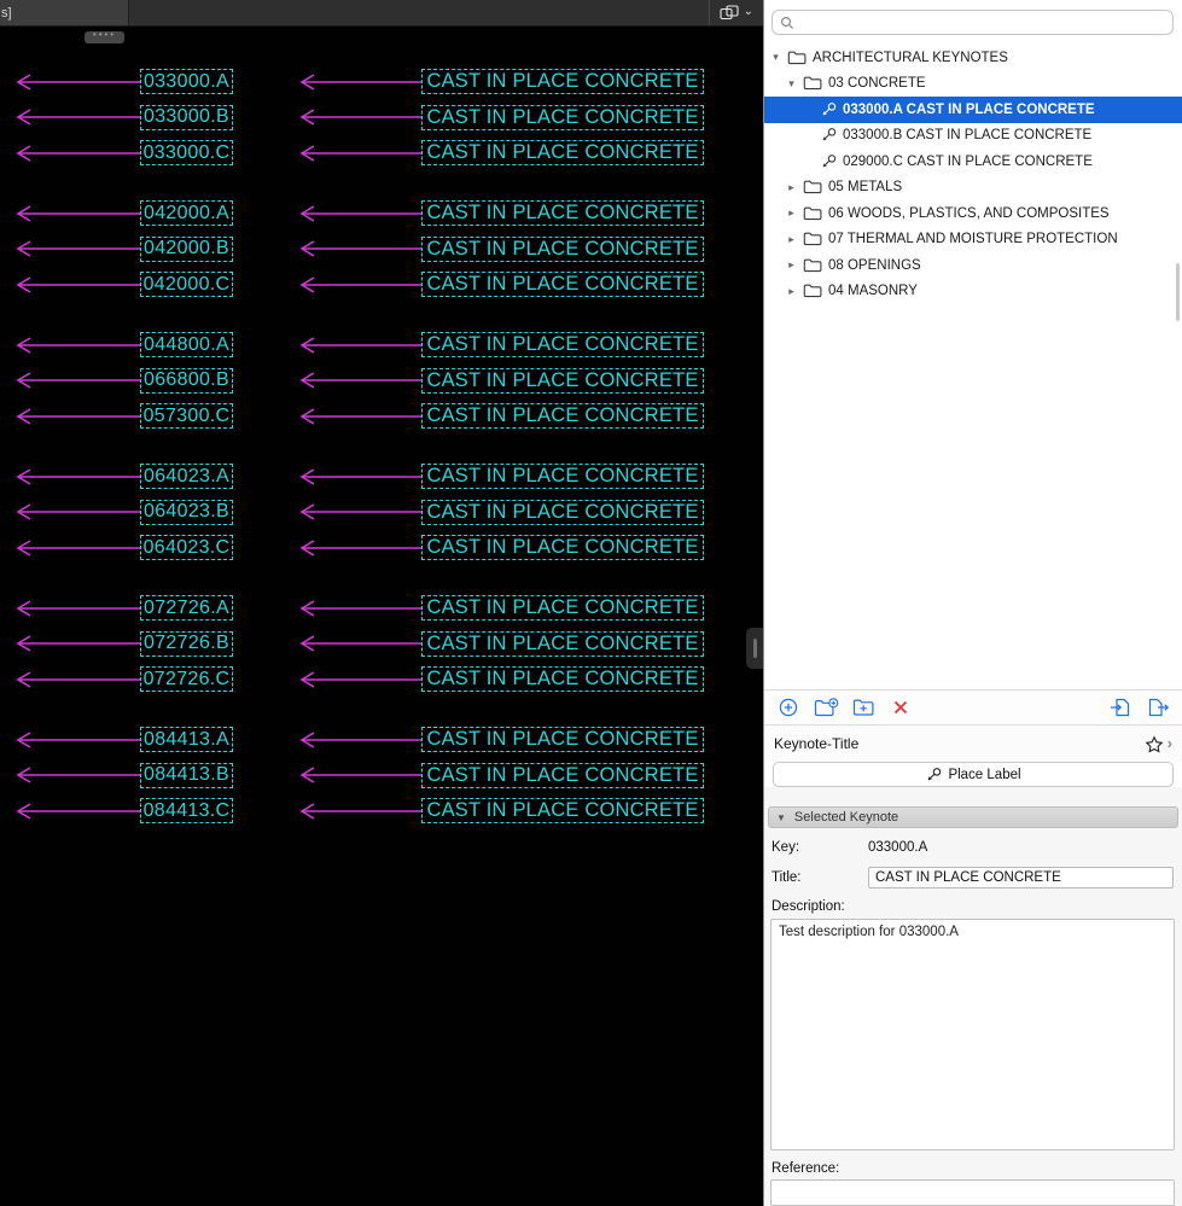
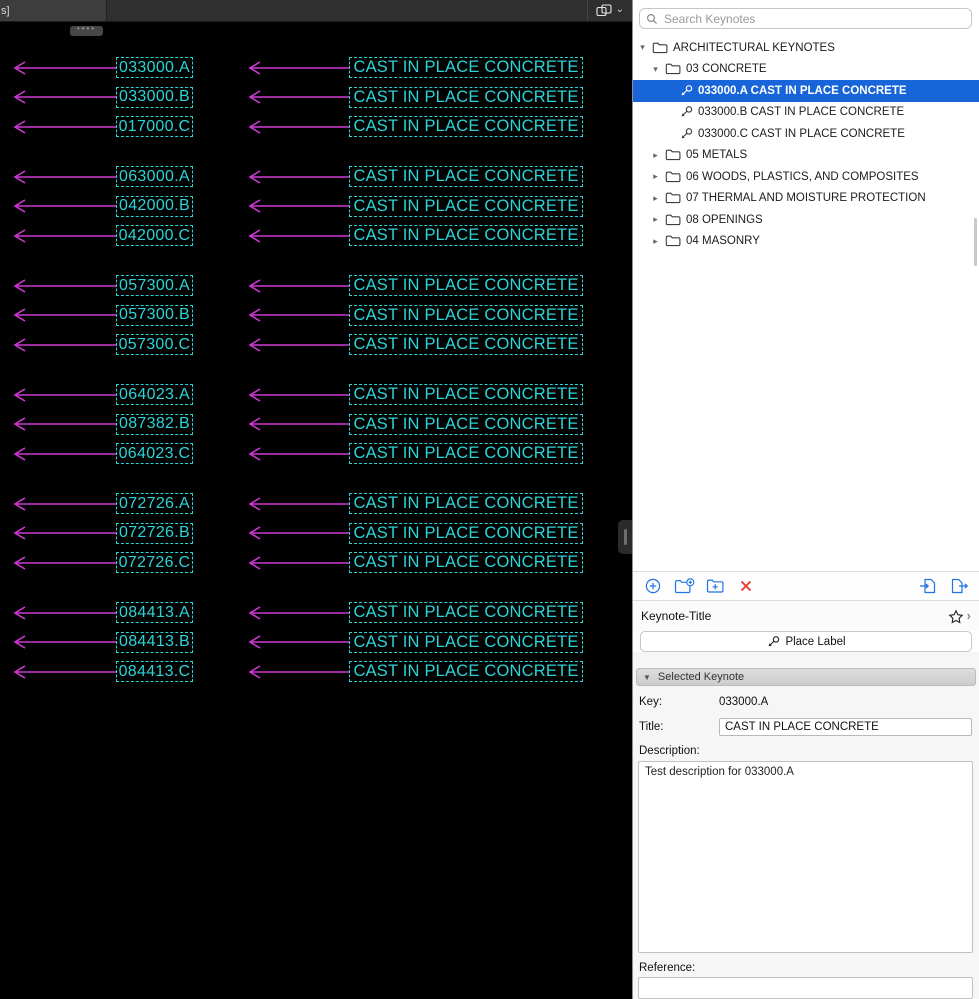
  s]
  ⌄
  ••••
  033000.A
  CAST IN PLACE CONCRETE
  033000.B
  CAST IN PLACE CONCRETE
- 033000.C
+ 017000.C
  CAST IN PLACE CONCRETE
- 042000.A
+ 063000.A
  CAST IN PLACE CONCRETE
  042000.B
  CAST IN PLACE CONCRETE
  042000.C
  CAST IN PLACE CONCRETE
- 044800.A
+ 057300.A
  CAST IN PLACE CONCRETE
- 066800.B
+ 057300.B
  CAST IN PLACE CONCRETE
  057300.C
  CAST IN PLACE CONCRETE
  064023.A
  CAST IN PLACE CONCRETE
- 064023.B
+ 087382.B
  CAST IN PLACE CONCRETE
  064023.C
  CAST IN PLACE CONCRETE
  072726.A
  CAST IN PLACE CONCRETE
  072726.B
  CAST IN PLACE CONCRETE
  072726.C
  CAST IN PLACE CONCRETE
  084413.A
  CAST IN PLACE CONCRETE
  084413.B
  CAST IN PLACE CONCRETE
  084413.C
  CAST IN PLACE CONCRETE
+ Search Keynotes
  ▾
  ARCHITECTURAL KEYNOTES
  ▾
  03 CONCRETE
  033000.A CAST IN PLACE CONCRETE
  033000.B CAST IN PLACE CONCRETE
- 029000.C CAST IN PLACE CONCRETE
+ 033000.C CAST IN PLACE CONCRETE
  ▸
  05 METALS
  ▸
  06 WOODS, PLASTICS, AND COMPOSITES
  ▸
  07 THERMAL AND MOISTURE PROTECTION
  ▸
  08 OPENINGS
  ▸
  04 MASONRY
  Keynote-Title
  ›
  Place Label
  ▼
  Selected Keynote
  Key:
  033000.A
  Title:
  CAST IN PLACE CONCRETE
  Description:
  Test description for 033000.A
  Reference:
